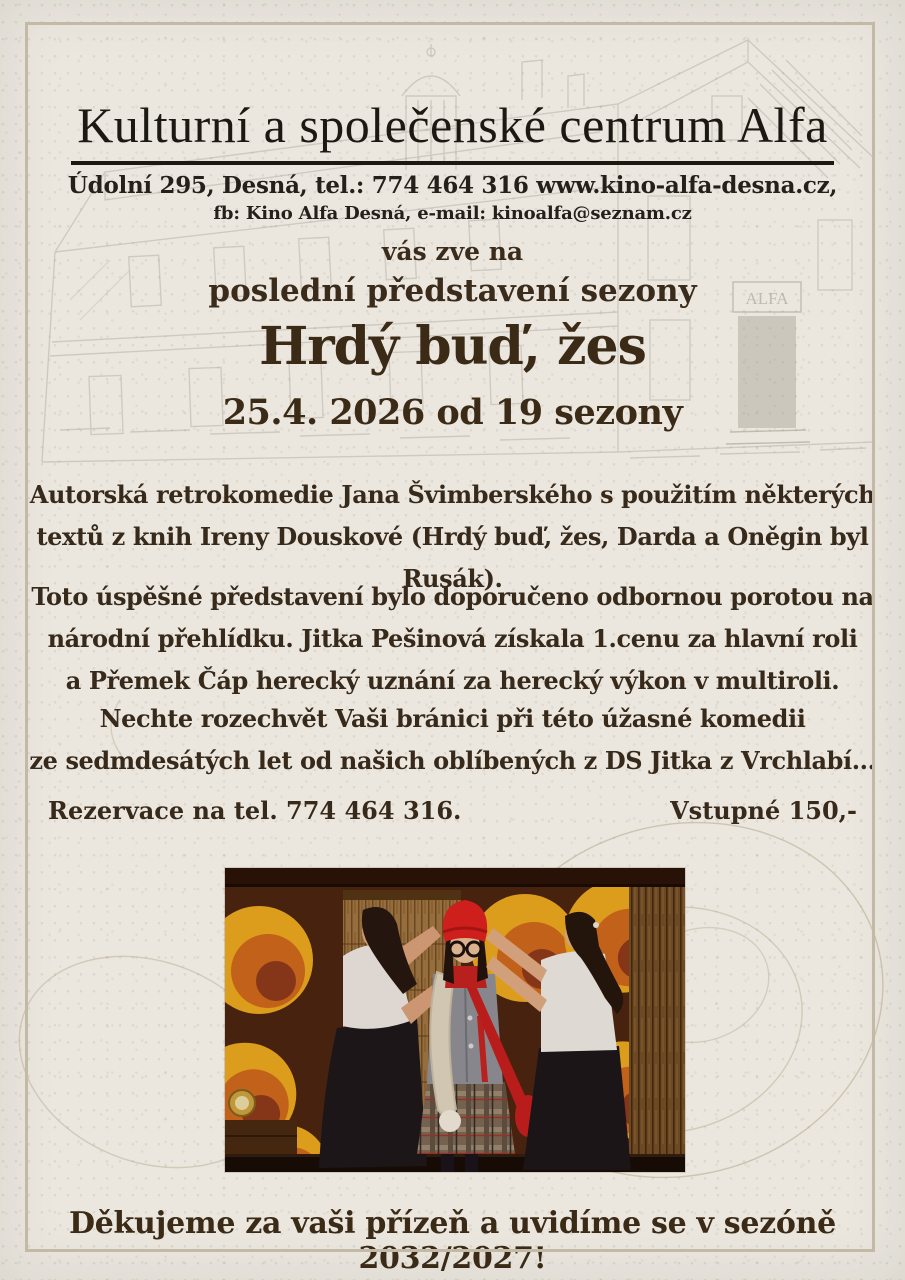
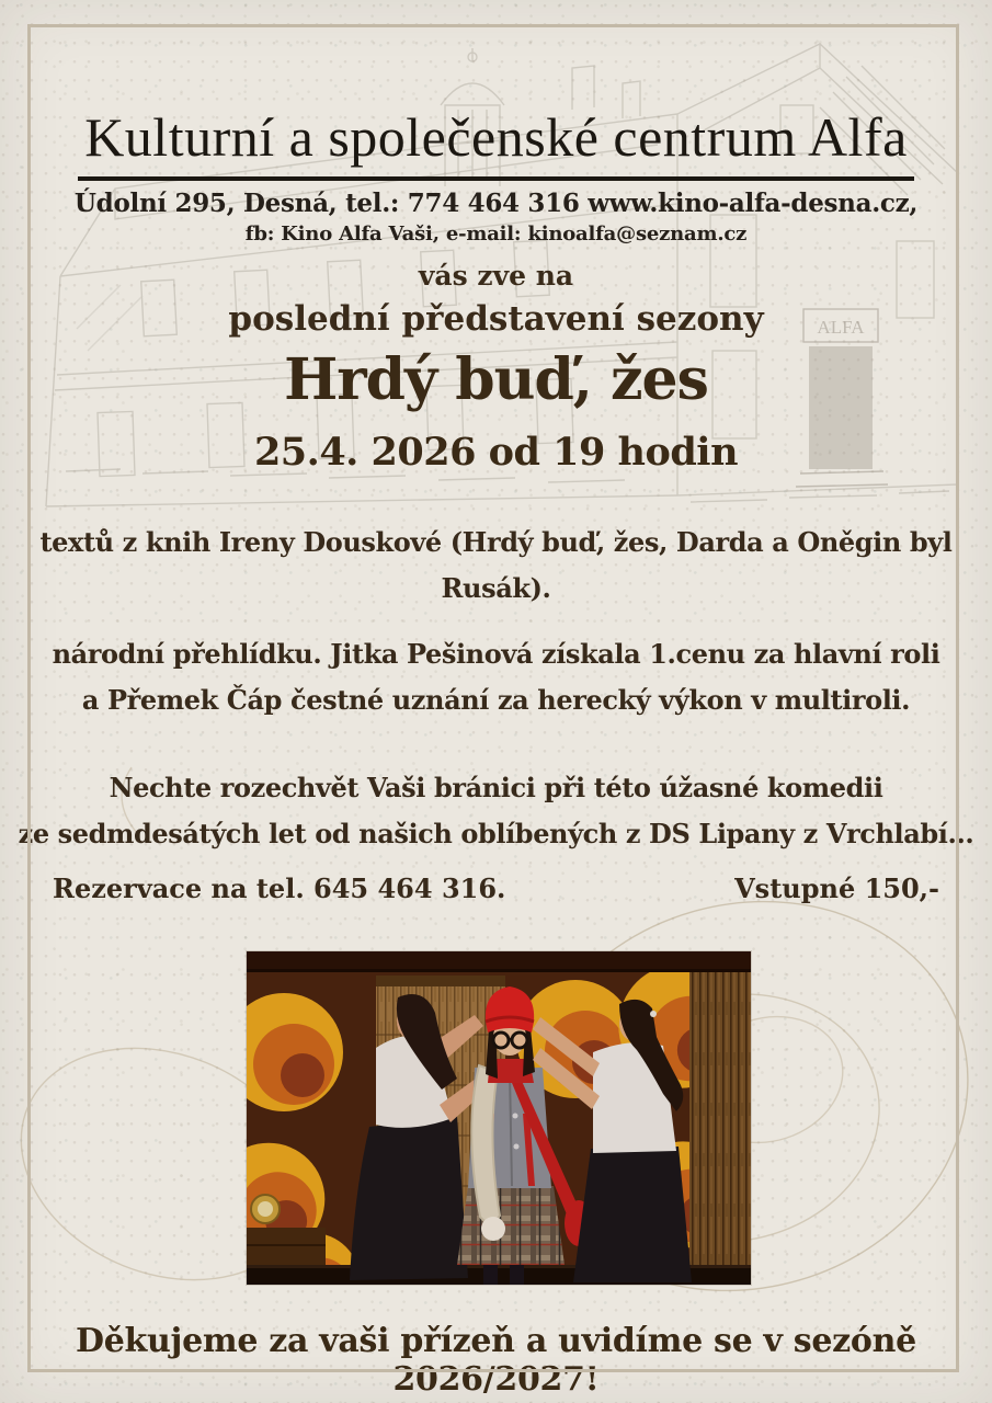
  ALFA
  Kulturní a společenské centrum Alfa
  Údolní 295, Desná, tel.: 774 464 316 www.kino-alfa-desna.cz,
- fb: Kino Alfa Desná, e-mail: kinoalfa@seznam.cz
+ fb: Kino Alfa Vaši, e-mail: kinoalfa@seznam.cz
  vás zve na
  poslední představení sezony
  Hrdý buď, žes
- 25.4. 2026 od 19 sezony
+ 25.4. 2026 od 19 hodin
- Autorská retrokomedie Jana Švimberského s použitím některých
  textů z knih Ireny Douskové (Hrdý buď, žes, Darda a Oněgin byl Rusák).
- Toto úspěšné představení bylo doporučeno odbornou porotou na
  národní přehlídku. Jitka Pešinová získala 1.cenu za hlavní roli
- a Přemek Čáp herecký uznání za herecký výkon v multiroli.
+ a Přemek Čáp čestné uznání za herecký výkon v multiroli.
  Nechte rozechvět Vaši bránici při této úžasné komedii
- ze sedmdesátých let od našich oblíbených z DS Jitka z Vrchlabí...
+ ze sedmdesátých let od našich oblíbených z DS Lipany z Vrchlabí...
- Rezervace na tel. 774 464 316.
+ Rezervace na tel. 645 464 316.
  Vstupné 150,-
- Děkujeme za vaši přízeň a uvidíme se v sezóně 2032/2027!
+ Děkujeme za vaši přízeň a uvidíme se v sezóně 2026/2027!
